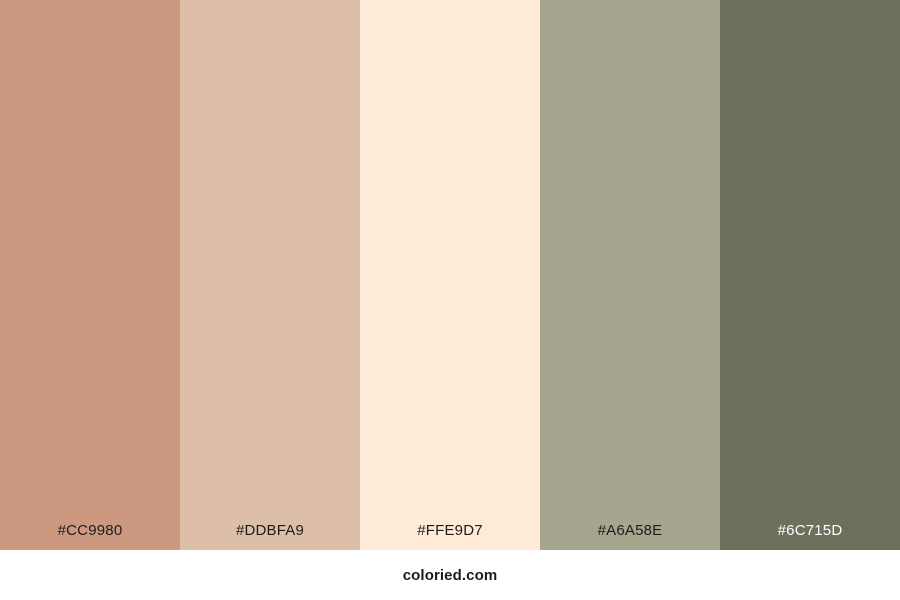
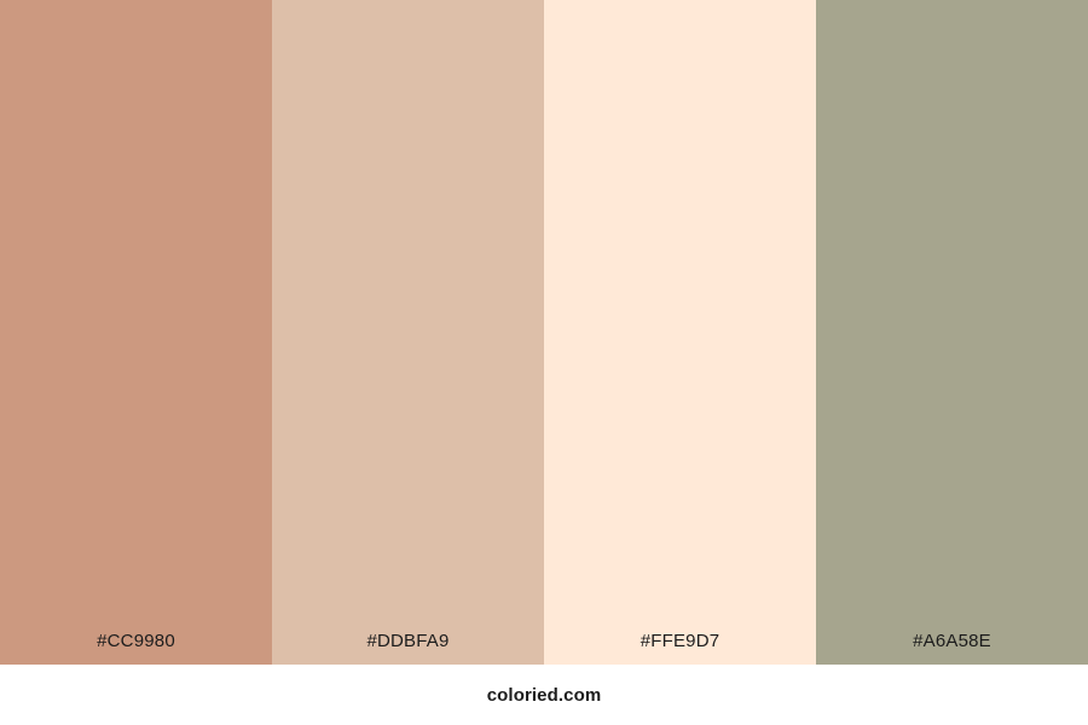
  #CC9980
  #DDBFA9
  #FFE9D7
  #A6A58E
- #6C715D
  coloried.com
